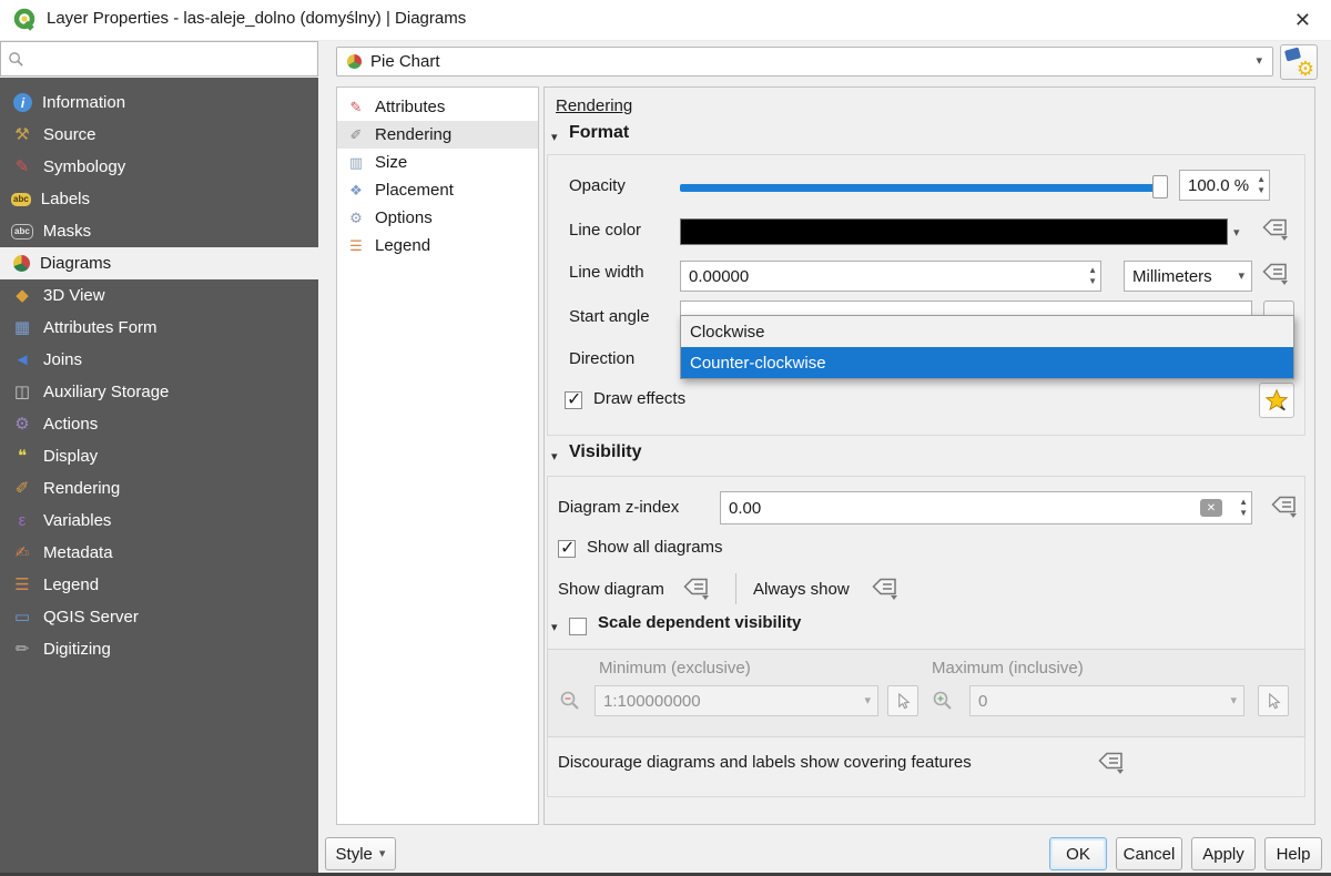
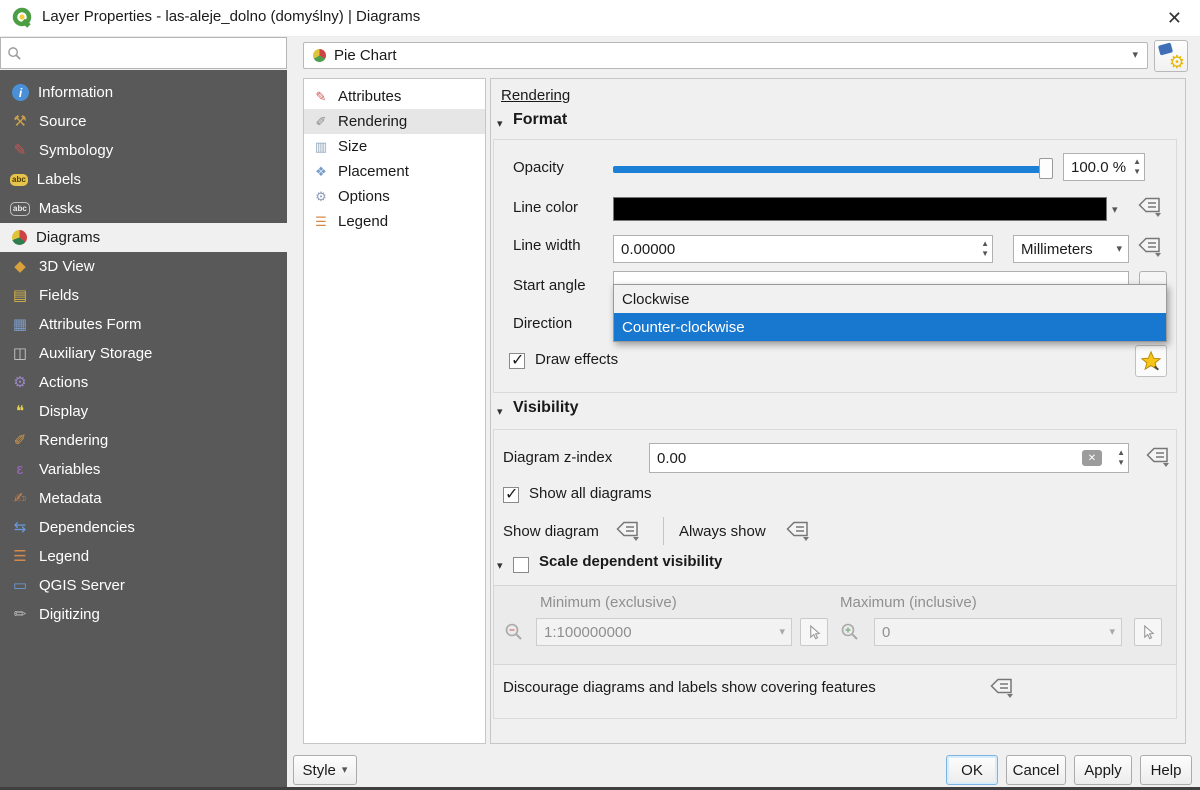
  Layer Properties - las-aleje_dolno (domyślny) | Diagrams
  ✕
  i
  Information
  ⚒
  Source
  ✎
  Symbology
  abc
  Labels
  abc
  Masks
  Diagrams
  ◆
  3D View
+ ▤
+ Fields
  ▦
  Attributes Form
- ◄
- Joins
  ◫
  Auxiliary Storage
  ⚙
  Actions
  ❝
  Display
  ✐
  Rendering
  ε
  Variables
  ✍
  Metadata
+ ⇆
+ Dependencies
  ☰
  Legend
  ▭
  QGIS Server
  ✏
  Digitizing
  Pie Chart
  ▾
  ⚙
  ✎
  Attributes
  ✐
  Rendering
  ▥
  Size
  ❖
  Placement
  ⚙
  Options
  ☰
  Legend
  Rendering
  ▾
  Format
  Opacity
  100.0 %
  ▲
  ▼
  Line color
  ▾
  Line width
  0.00000
  ▲
  ▼
  Millimeters
  ▾
  Start angle
  Direction
  Clockwise
  Counter-clockwise
  ✓
  Draw effects
  ▾
  Visibility
  Diagram z-index
  0.00
  ✕
  ▲
  ▼
  ✓
  Show all diagrams
  Show diagram
  Always show
  ▾
  Scale dependent visibility
  Minimum (exclusive)
  Maximum (inclusive)
  1:100000000
  ▾
  0
  ▾
  Discourage diagrams and labels show covering features
  Style
  ▾
  OK
  Cancel
  Apply
  Help
